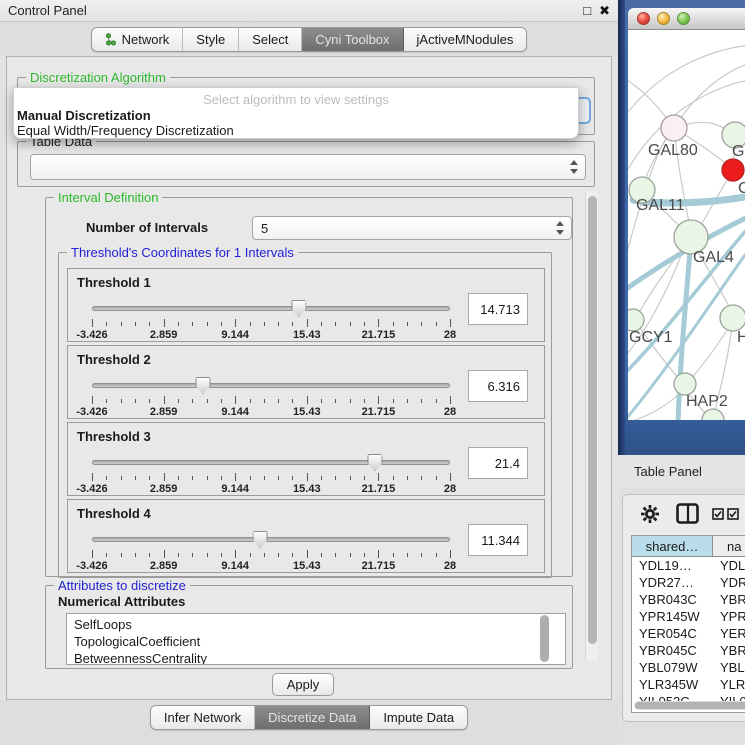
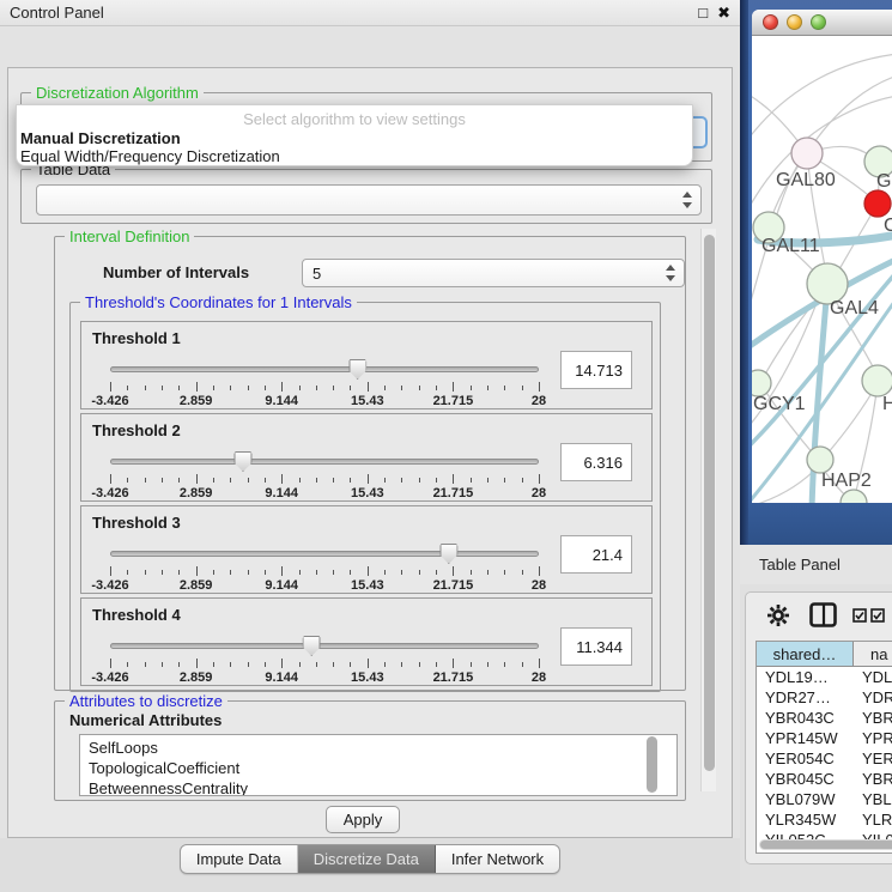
  Control Panel
  □
  ✖
- Network
- Style
- Select
- Cyni Toolbox
- jActiveMNodules
  Discretization Algorithm
  Select algorithm to view settings
  Manual Discretization
  Equal Width/Frequency Discretization
  Table Data
  Interval Definition
  Number of Intervals
  5
  Threshold's Coordinates for 1 Intervals
  Threshold 1
  -3.426
  2.859
  9.144
  15.43
  21.715
  28
  14.713
  Threshold 2
  -3.426
  2.859
  9.144
  15.43
  21.715
  28
  6.316
  Threshold 3
  -3.426
  2.859
  9.144
  15.43
  21.715
  28
  21.4
  Threshold 4
  -3.426
  2.859
  9.144
  15.43
  21.715
  28
  11.344
  Attributes to discretize
  Numerical Attributes
  SelfLoops
  TopologicalCoefficient
  BetweennessCentrality
  Apply
- Infer Network
+ Impute Data
  Discretize Data
- Impute Data
+ Infer Network
  GAL80
  G
  C
  GAL11
  GAL4
  GCY1
  H
  HAP2
  Table Panel
  shared…
  na
  YDL19…
  YDL
  YDR27…
  YDR
  YBR043C
  YBR
  YPR145W
  YPR
  YER054C
  YER
  YBR045C
  YBR
  YBL079W
  YBL
  YLR345W
  YLR
